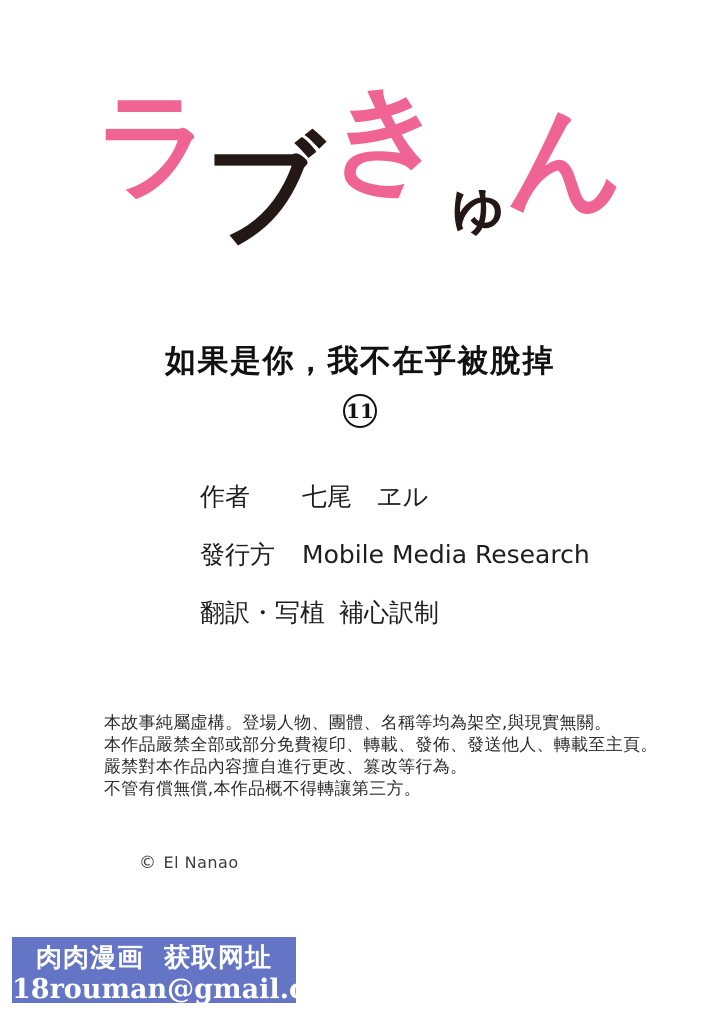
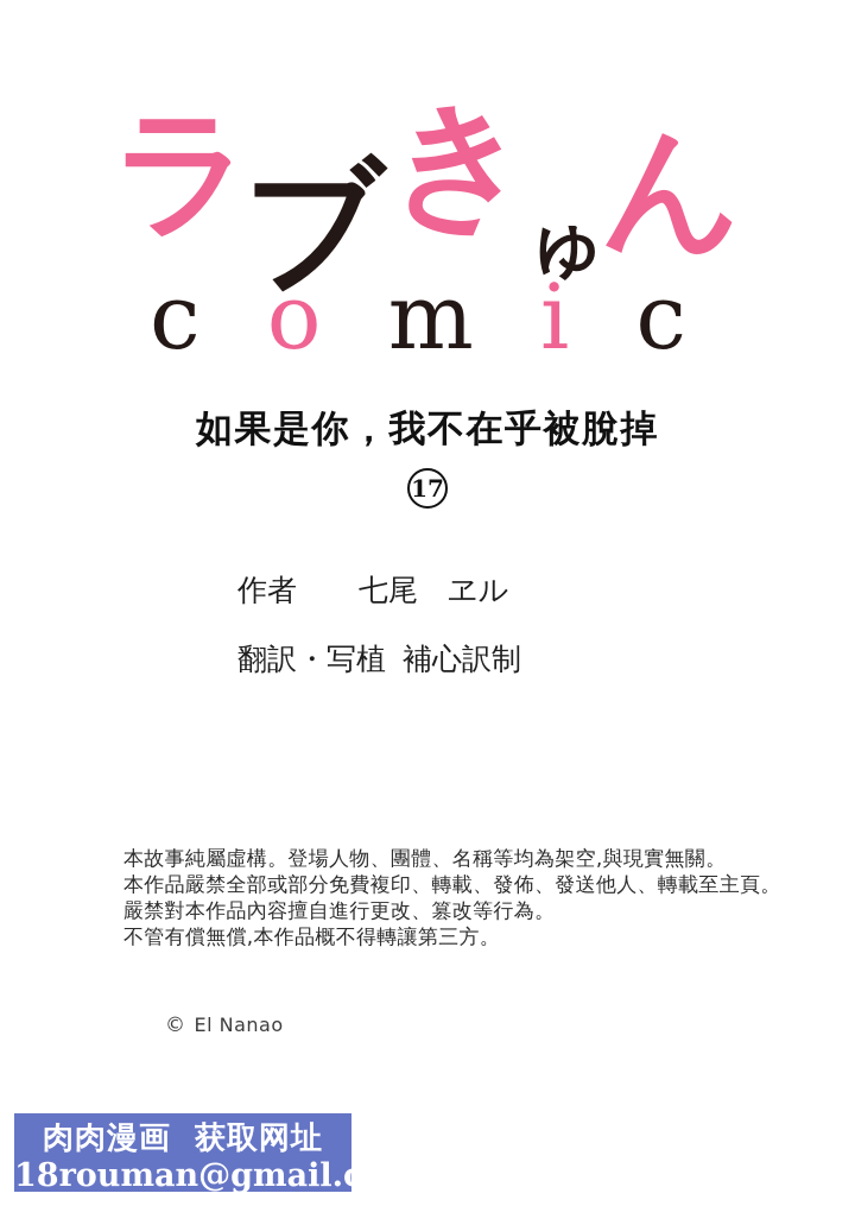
  ラ
  ブ
  き
  ゅ
  ん
+ c o m i c
  如果是你，我不在乎被脫掉
- 11
+ 17
  作者
  七尾 ヱル
- 發行方
- Mobile Media Research
  翻訳・写植
  補心訳制
  本故事純屬虛構。登場人物、團體、名稱等均為架空,與現實無關。
  本作品嚴禁全部或部分免費複印、轉載、發佈、發送他人、轉載至主頁。
  嚴禁對本作品內容擅自進行更改、篡改等行為。
  不管有償無償,本作品概不得轉讓第三方。
  © El Nanao
  肉肉漫画 获取网址
  18rouman@gmail.com
